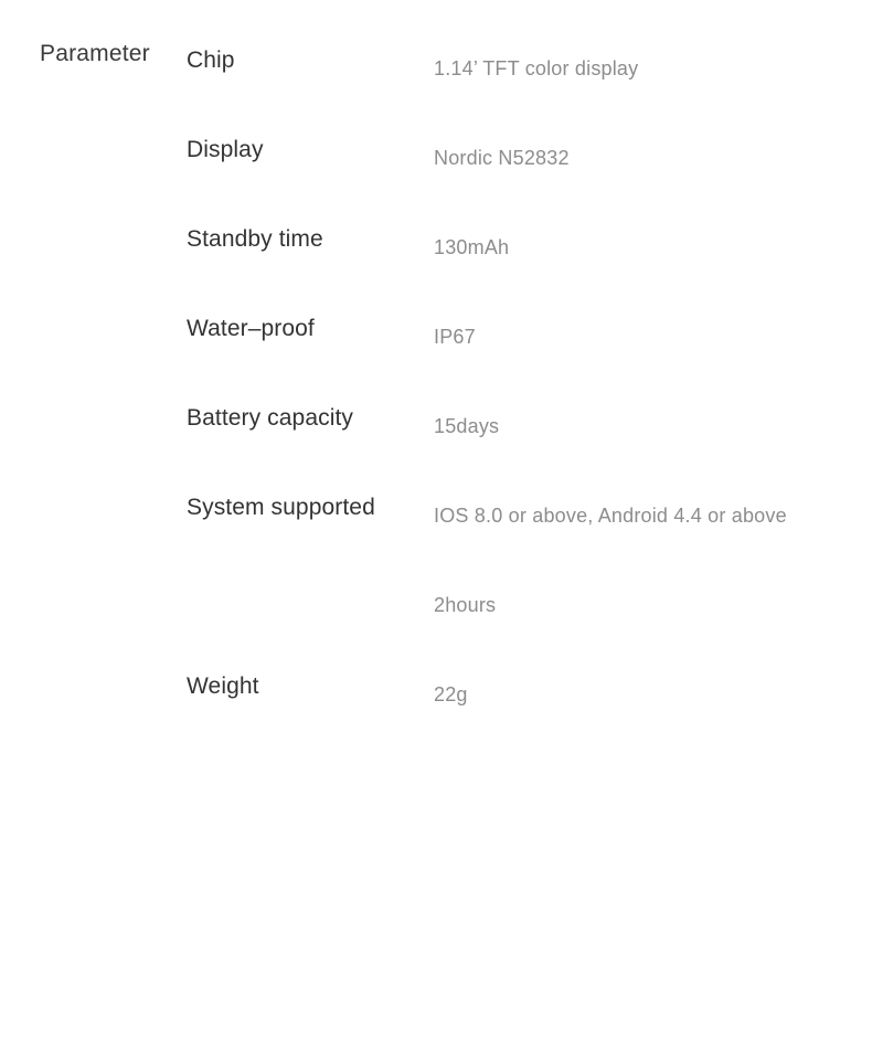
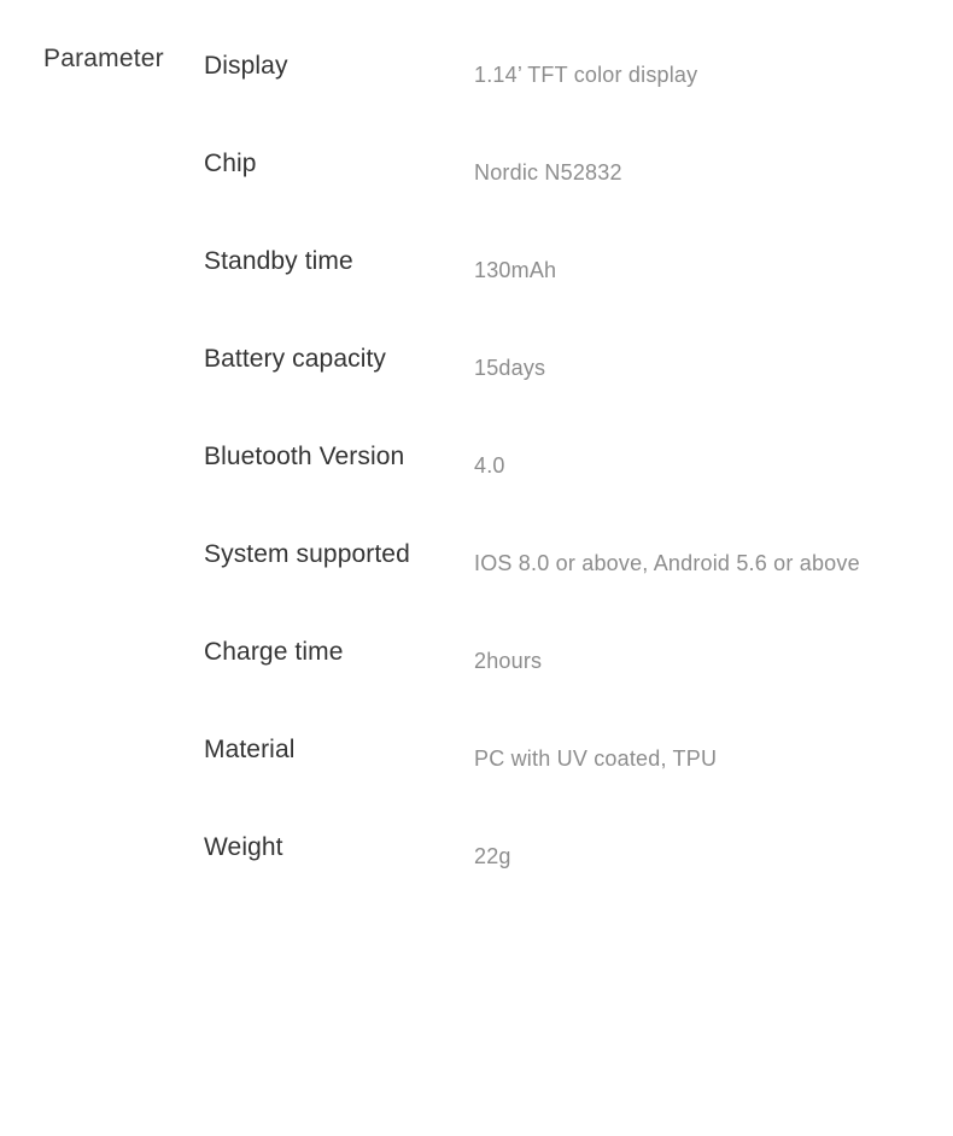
  Parameter
- Chip
+ Display
  1.14’ TFT color display
- Display
+ Chip
  Nordic N52832
  Standby time
  130mAh
- Water–proof
- IP67
  Battery capacity
  15days
+ Bluetooth Version
+ 4.0
  System supported
- IOS 8.0 or above, Android 4.4 or above
+ IOS 8.0 or above, Android 5.6 or above
+ Charge time
  2hours
+ Material
+ PC with UV coated, TPU
  Weight
  22g
